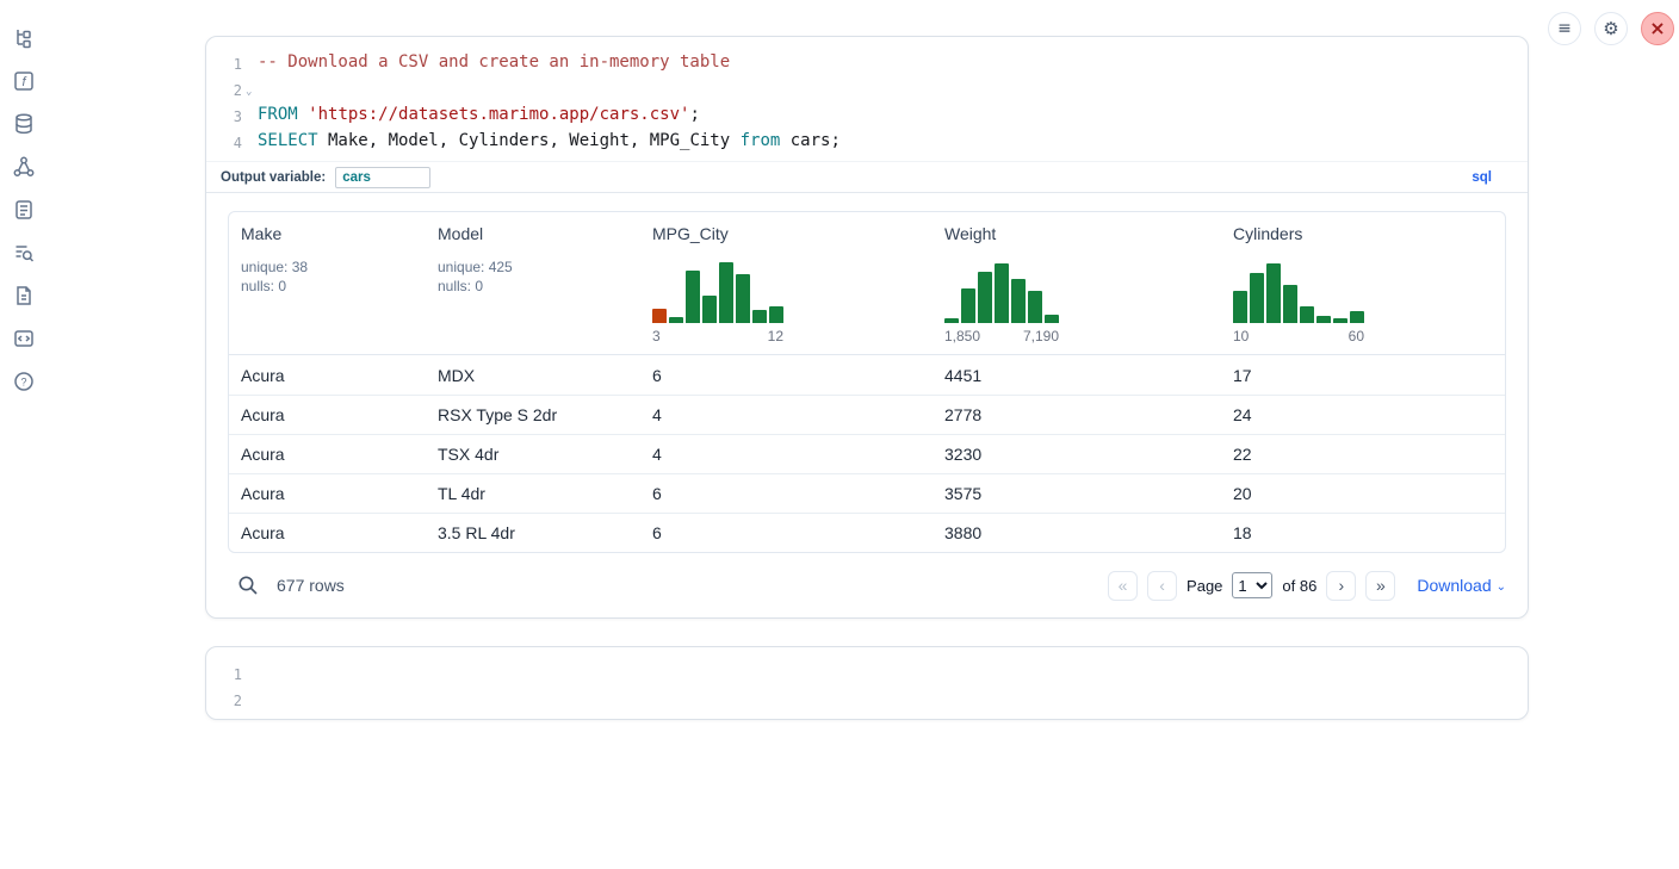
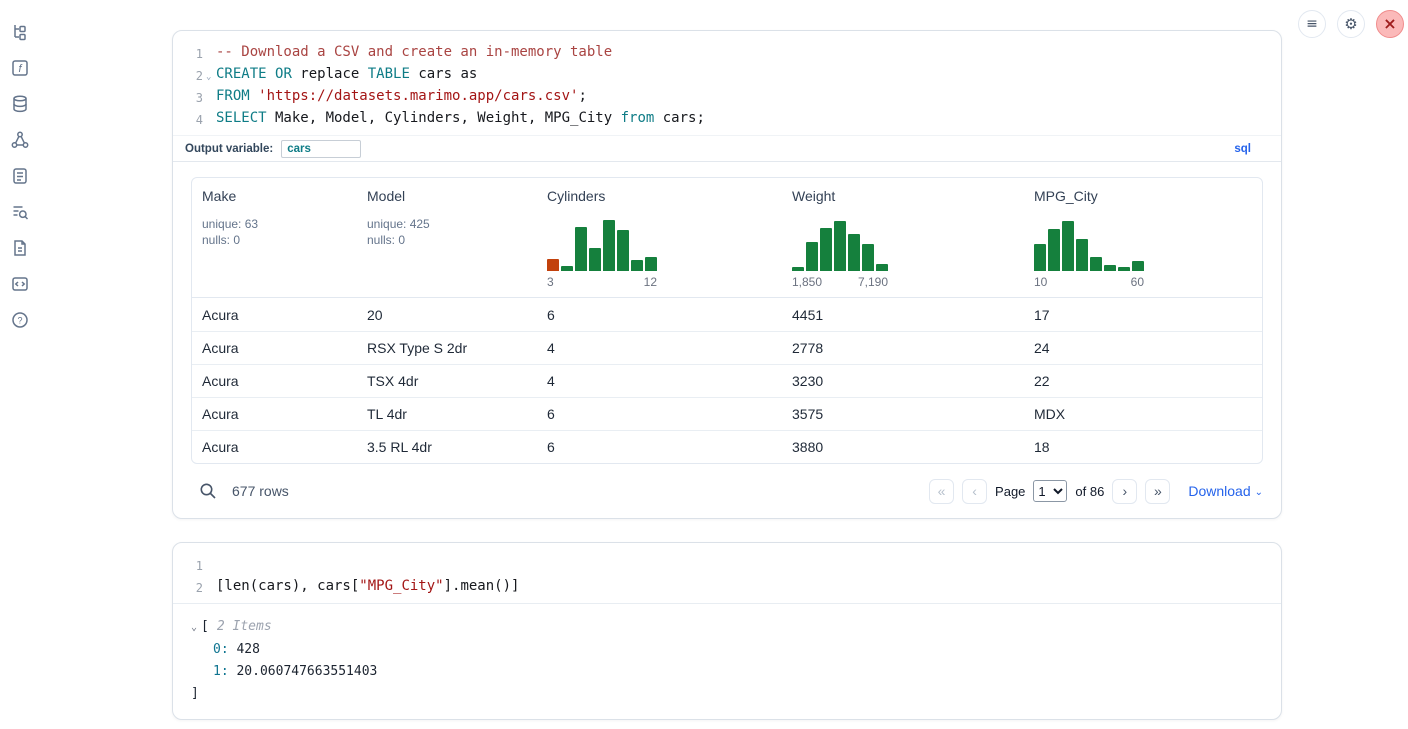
  f
  ?
  ≡
  ⚙
  ×
  1
  -- Download a CSV and create an in-memory table
  2
  ⌄
+ CREATE OR replace TABLE cars as
  3
  FROM 'https://datasets.marimo.app/cars.csv';
  4
  SELECT Make, Model, Cylinders, Weight, MPG_City from cars;
  Output variable:
  cars
  sql
  Make
- unique: 38
+ unique: 63
  nulls: 0
  Model
  unique: 425
  nulls: 0
- MPG_City
+ Cylinders
  3
  12
  Weight
  1,850
  7,190
- Cylinders
+ MPG_City
  10
  60
  Acura
- MDX
+ 20
  6
  4451
  17
  Acura
  RSX Type S 2dr
  4
  2778
  24
  Acura
  TSX 4dr
  4
  3230
  22
  Acura
  TL 4dr
  6
  3575
- 20
+ MDX
  Acura
  3.5 RL 4dr
  6
  3880
  18
  677 rows
  «
  ‹
  Page
  1
  of 86
  ›
  »
  Download
  ⌄
  1
  2
+ [len(cars), cars["MPG_City"].mean()]
+ ⌄ [ 2 Items
+ 0: 428
+ 1: 20.060747663551403
+ ]
